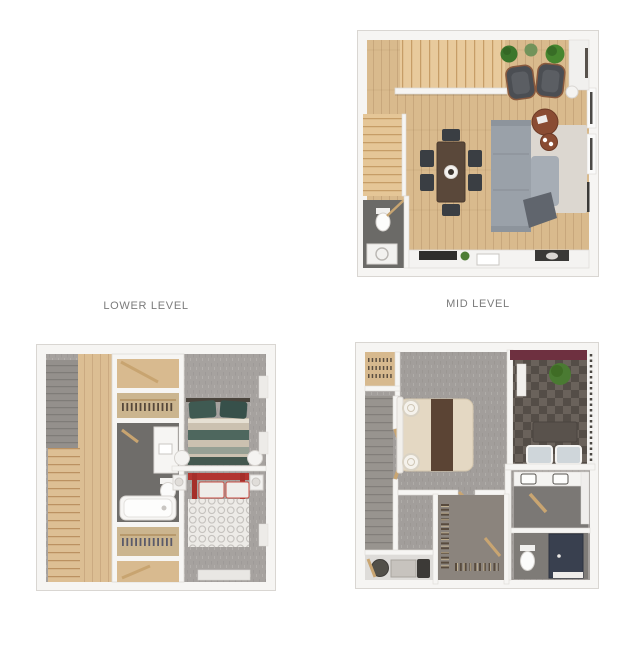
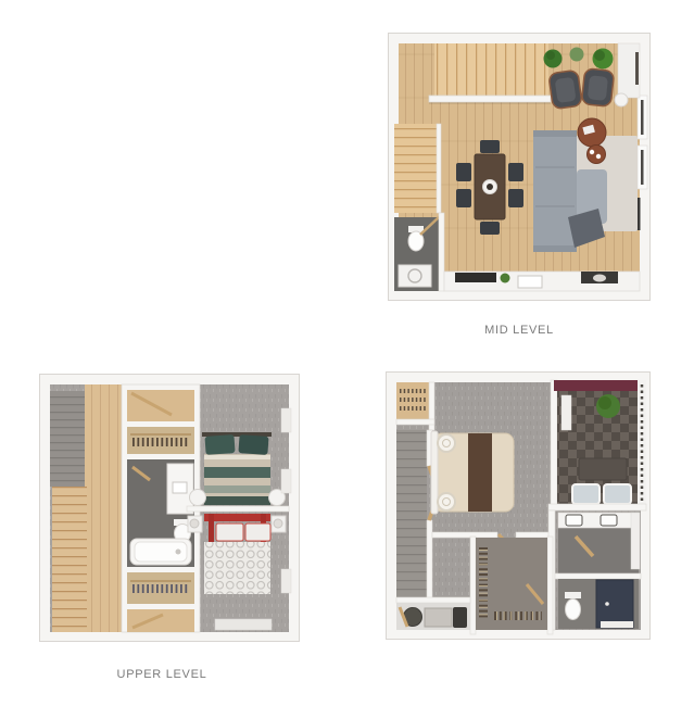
- LOWER LEVEL
  MID LEVEL
+ UPPER LEVEL
